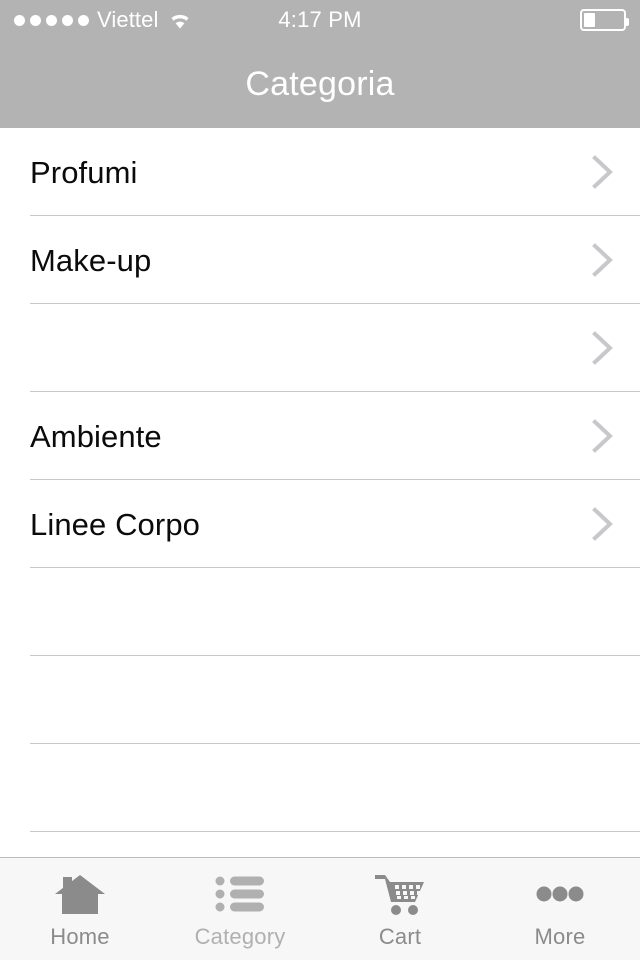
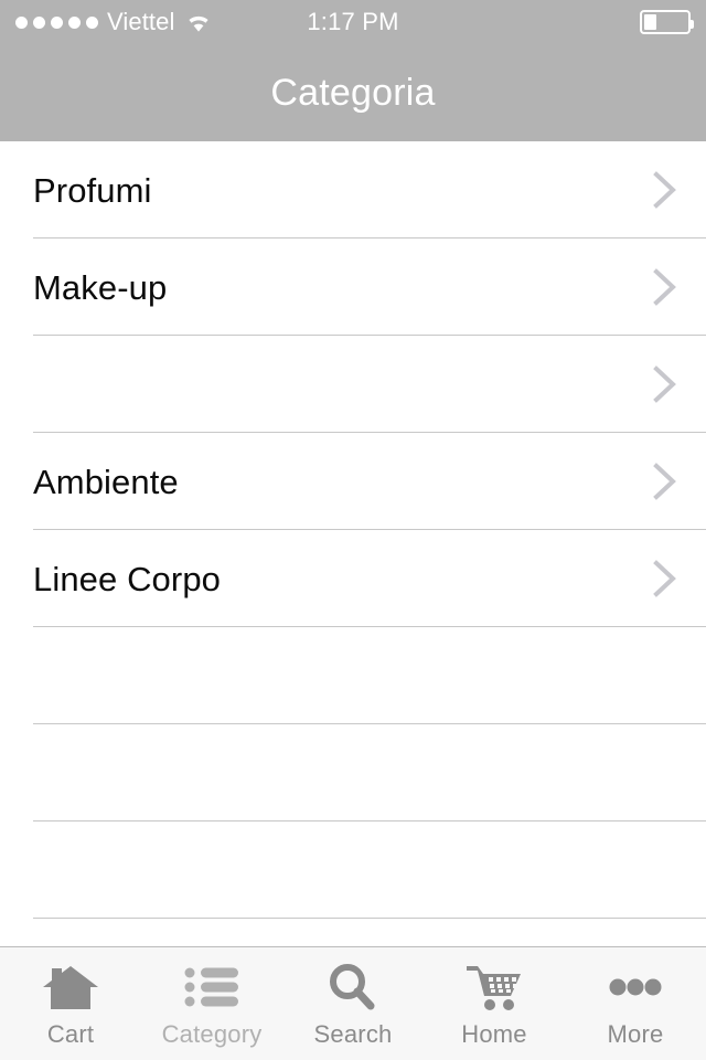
  Viettel
- 4:17 PM
+ 1:17 PM
  Categoria
  Profumi
  Make-up
  Ambiente
  Linee Corpo
- Home
+ Cart
  Category
+ Search
- Cart
+ Home
  More
